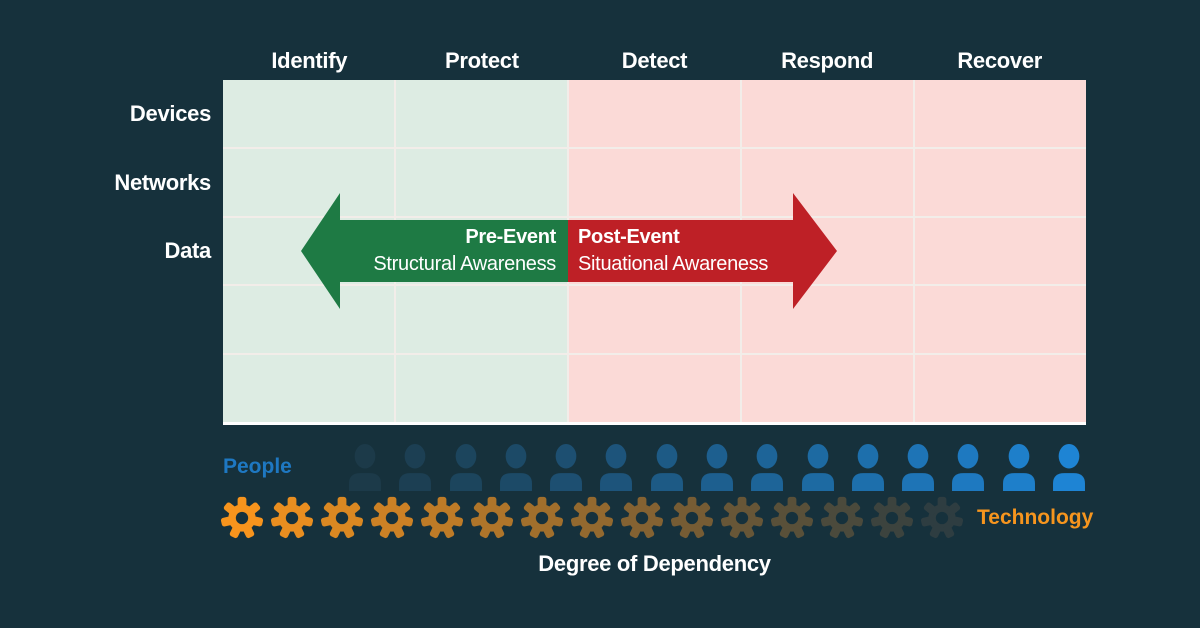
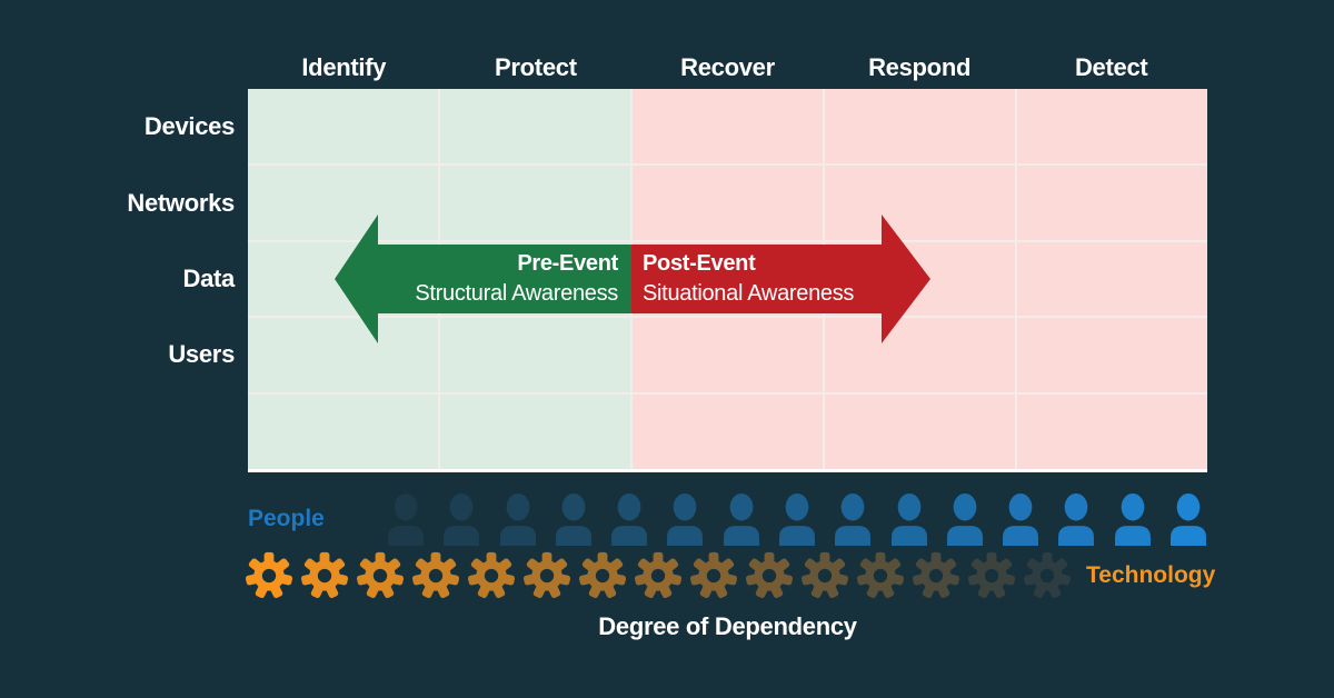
  Identify
  Protect
- Detect
+ Recover
  Respond
- Recover
+ Detect
  Devices
  Networks
  Data
+ Users
  Pre-Event
  Structural Awareness
  Post-Event
  Situational Awareness
  People
  Technology
  Degree of Dependency
